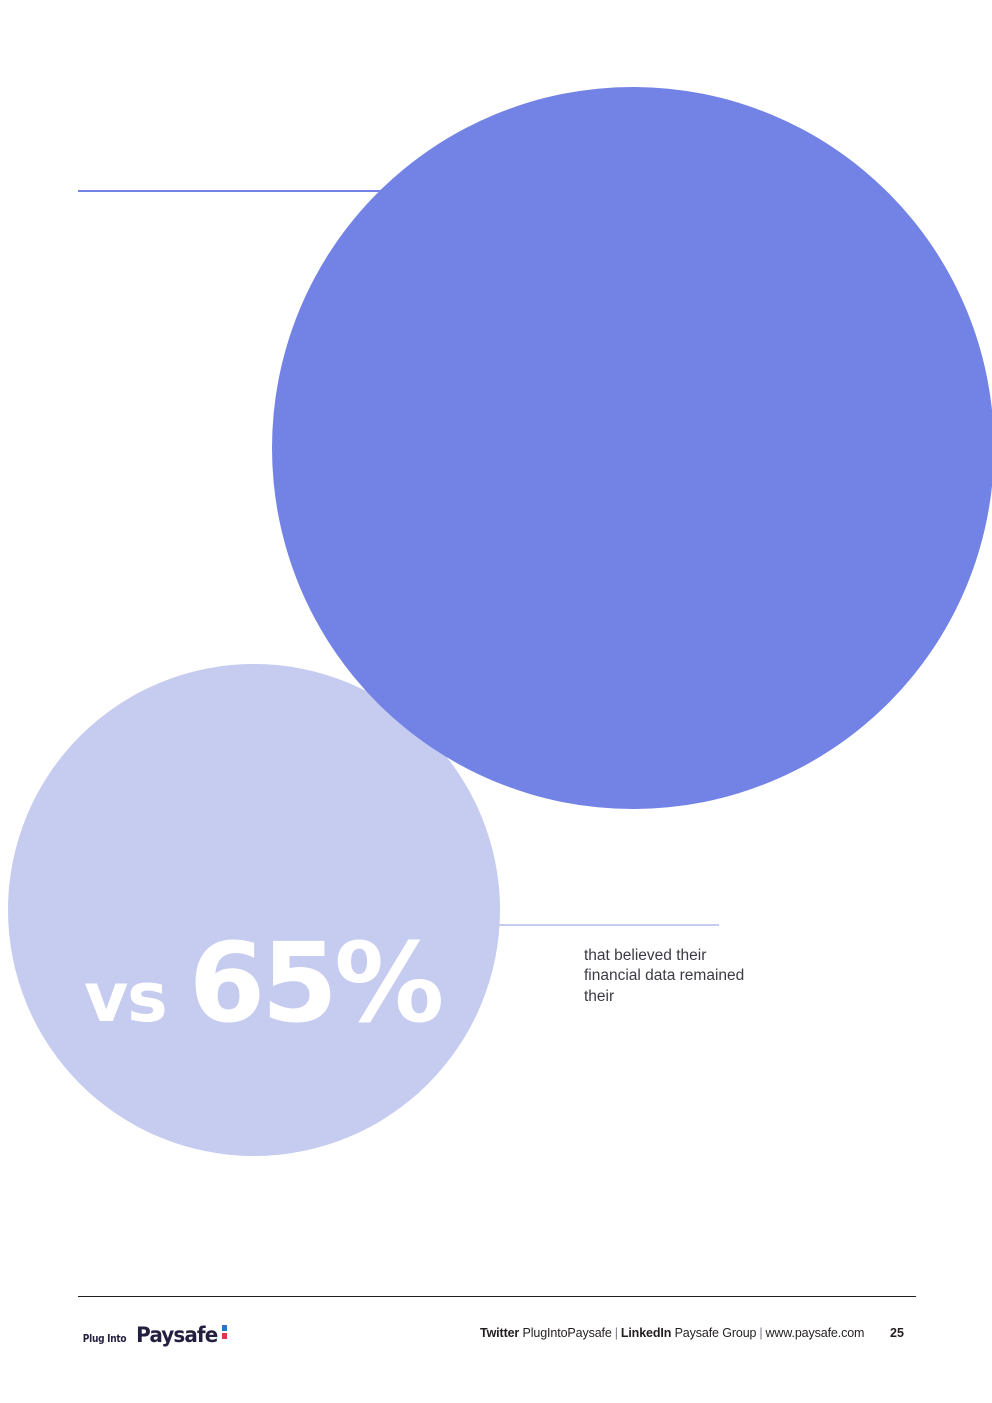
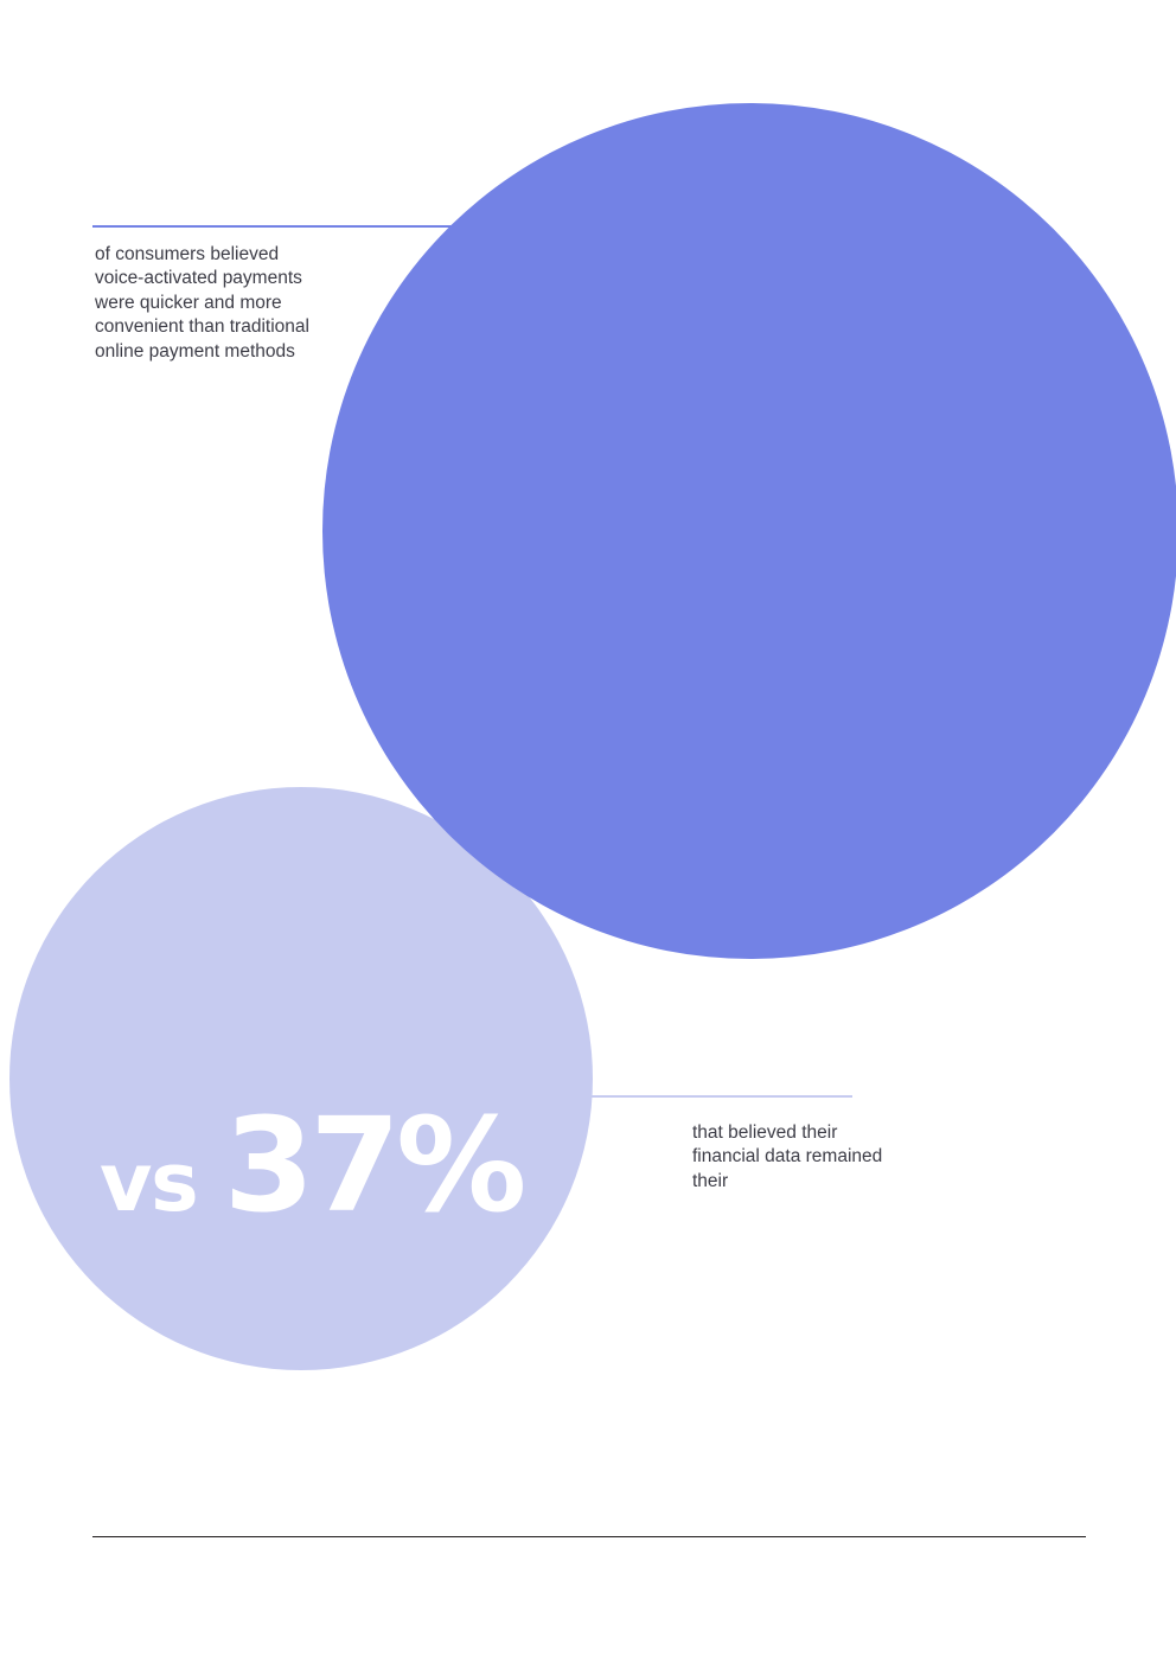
+ of consumers believed voice-activated payments were quicker and more convenient than traditional online payment methods
- vs 65%
+ vs 37%
  that believed their financial data remained their
- Plug Into
- Paysafe
- Twitter PlugIntoPaysafe | LinkedIn Paysafe Group | www.paysafe.com
- 25
